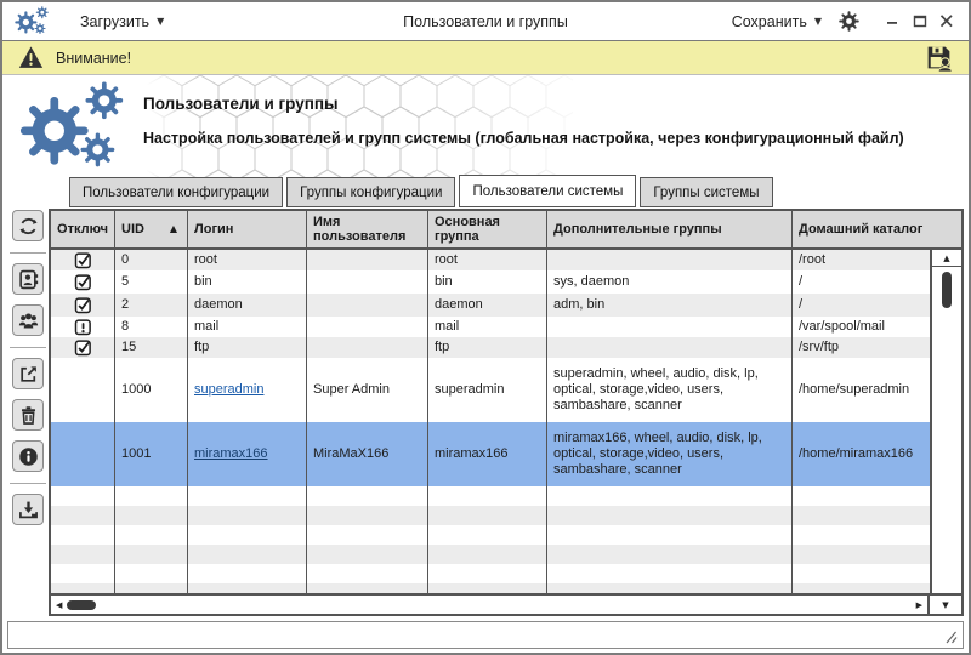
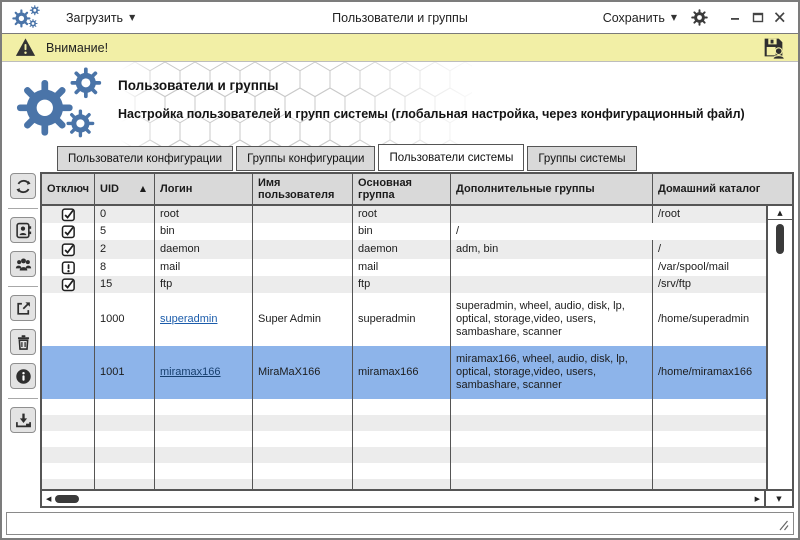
  Загрузить
  ▼
  Пользователи и группы
  Сохранить
  ▼
  Внимание!
  Пользователи и группы
  Настройка пользователей и групп системы (глобальная настройка, через конфигурационный файл)
  Пользователи конфигурации
  Группы конфигурации
  Пользователи системы
  Группы системы
  Отключ
  UID
  ▲
  Логин
  Имя пользователя
  Основная группа
  Дополнительные группы
  Домашний каталог
  0
  root
  root
  /root
  5
  bin
  bin
- sys, daemon
  /
  2
  daemon
  daemon
  adm, bin
  /
  8
  mail
  mail
  /var/spool/mail
  15
  ftp
  ftp
  /srv/ftp
  1000
  superadmin
  Super Admin
  superadmin
  superadmin, wheel, audio, disk, lp, optical, storage,video, users, sambashare, scanner
  /home/superadmin
  1001
  miramax166
  MiraMaX166
  miramax166
  miramax166, wheel, audio, disk, lp, optical, storage,video, users, sambashare, scanner
  /home/miramax166
  ▲
  ◀
  ▶
  ▼
